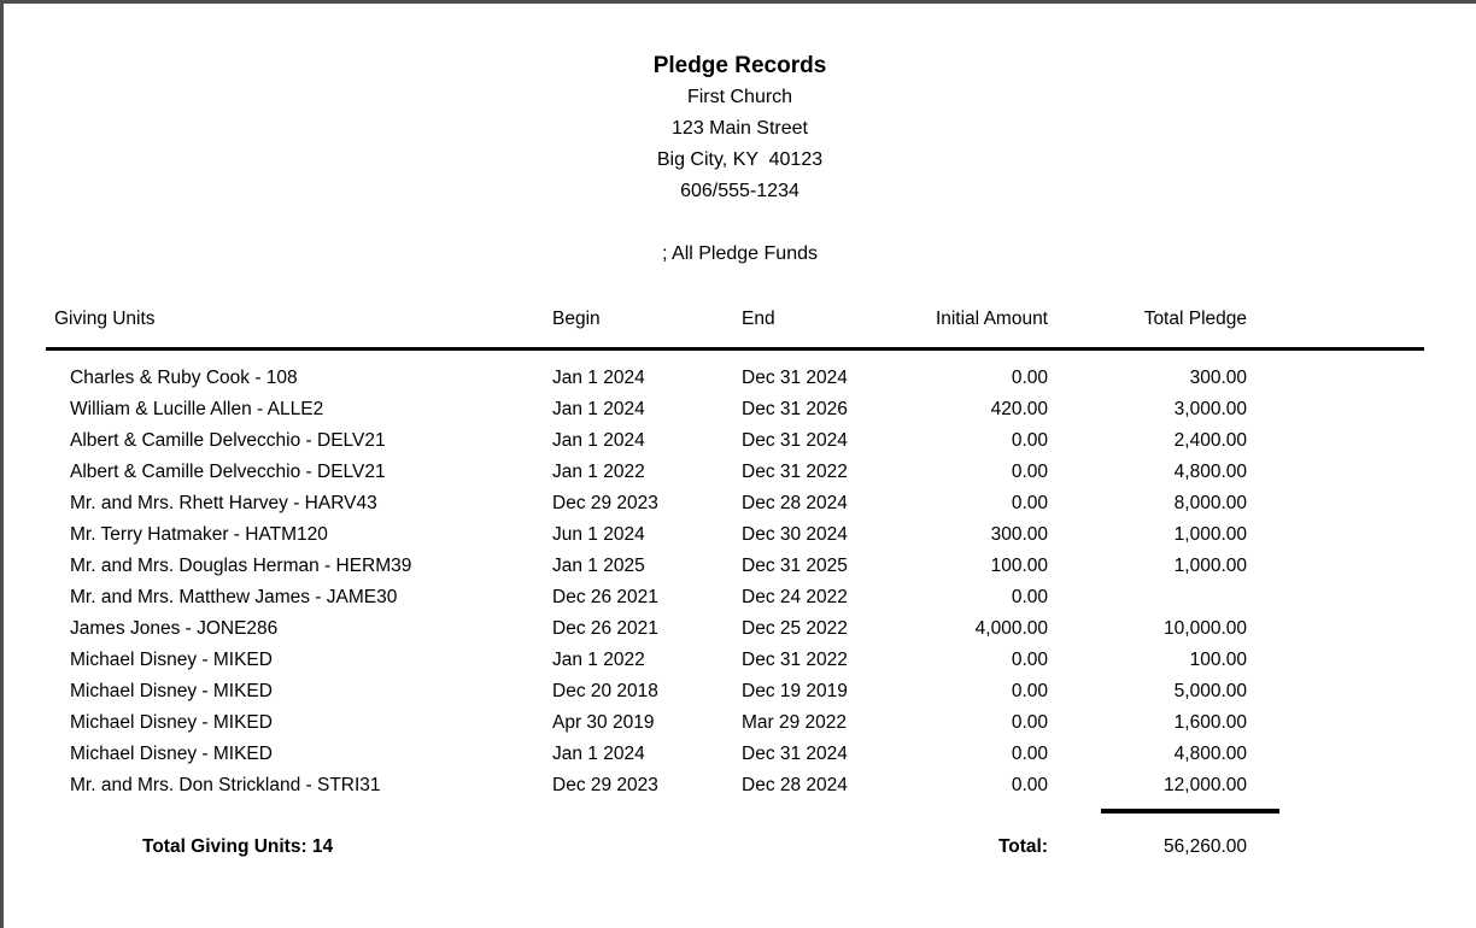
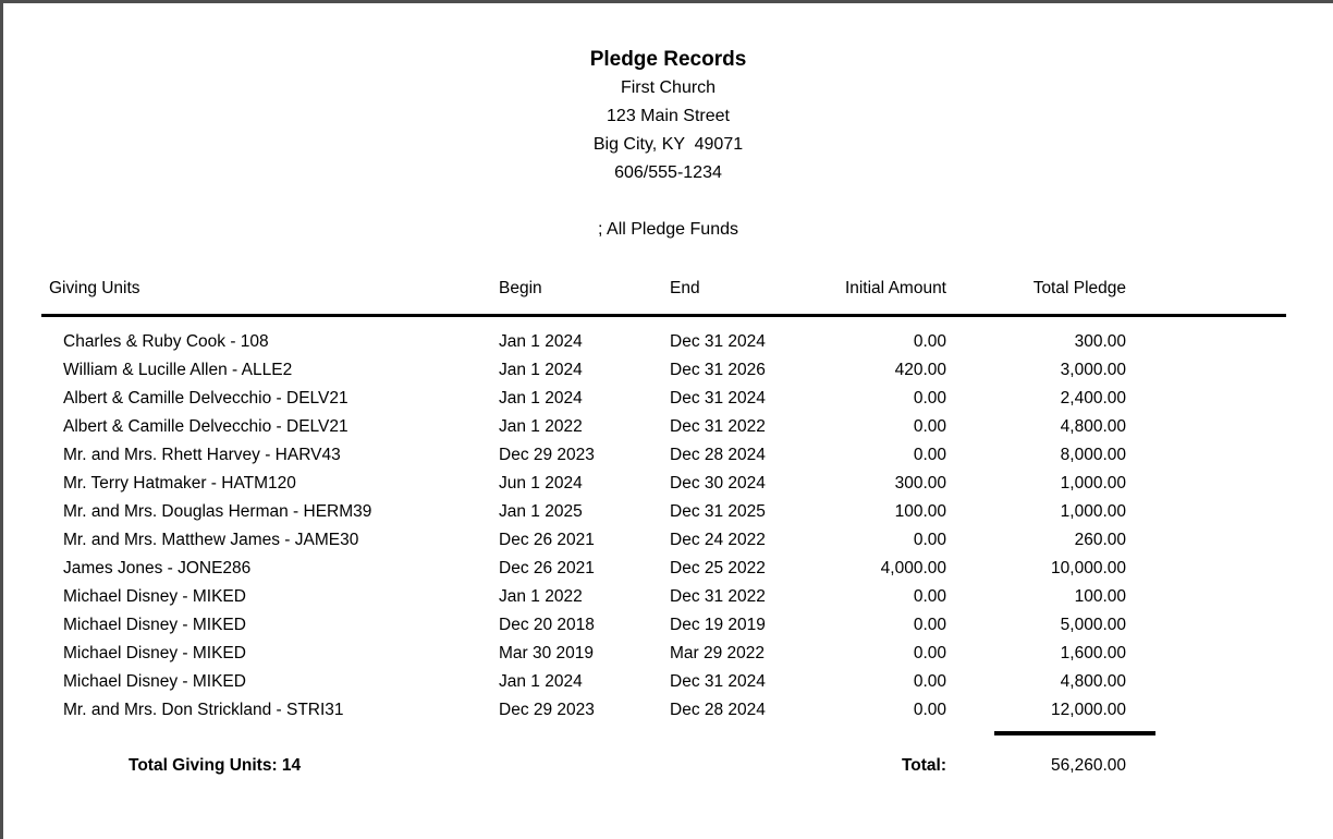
  Pledge Records
  First Church
  123 Main Street
- Big City, KY 40123
+ Big City, KY 49071
  606/555-1234
  ; All Pledge Funds
  Giving Units
  Begin
  End
  Initial Amount
  Total Pledge
  Charles & Ruby Cook - 108
  Jan 1 2024
  Dec 31 2024
  0.00
  300.00
  William & Lucille Allen - ALLE2
  Jan 1 2024
  Dec 31 2026
  420.00
  3,000.00
  Albert & Camille Delvecchio - DELV21
  Jan 1 2024
  Dec 31 2024
  0.00
  2,400.00
  Albert & Camille Delvecchio - DELV21
  Jan 1 2022
  Dec 31 2022
  0.00
  4,800.00
  Mr. and Mrs. Rhett Harvey - HARV43
  Dec 29 2023
  Dec 28 2024
  0.00
  8,000.00
  Mr. Terry Hatmaker - HATM120
  Jun 1 2024
  Dec 30 2024
  300.00
  1,000.00
  Mr. and Mrs. Douglas Herman - HERM39
  Jan 1 2025
  Dec 31 2025
  100.00
  1,000.00
  Mr. and Mrs. Matthew James - JAME30
  Dec 26 2021
  Dec 24 2022
  0.00
+ 260.00
  James Jones - JONE286
  Dec 26 2021
  Dec 25 2022
  4,000.00
  10,000.00
  Michael Disney - MIKED
  Jan 1 2022
  Dec 31 2022
  0.00
  100.00
  Michael Disney - MIKED
  Dec 20 2018
  Dec 19 2019
  0.00
  5,000.00
  Michael Disney - MIKED
- Apr 30 2019
+ Mar 30 2019
  Mar 29 2022
  0.00
  1,600.00
  Michael Disney - MIKED
  Jan 1 2024
  Dec 31 2024
  0.00
  4,800.00
  Mr. and Mrs. Don Strickland - STRI31
  Dec 29 2023
  Dec 28 2024
  0.00
  12,000.00
  Total Giving Units: 14
  Total:
  56,260.00
